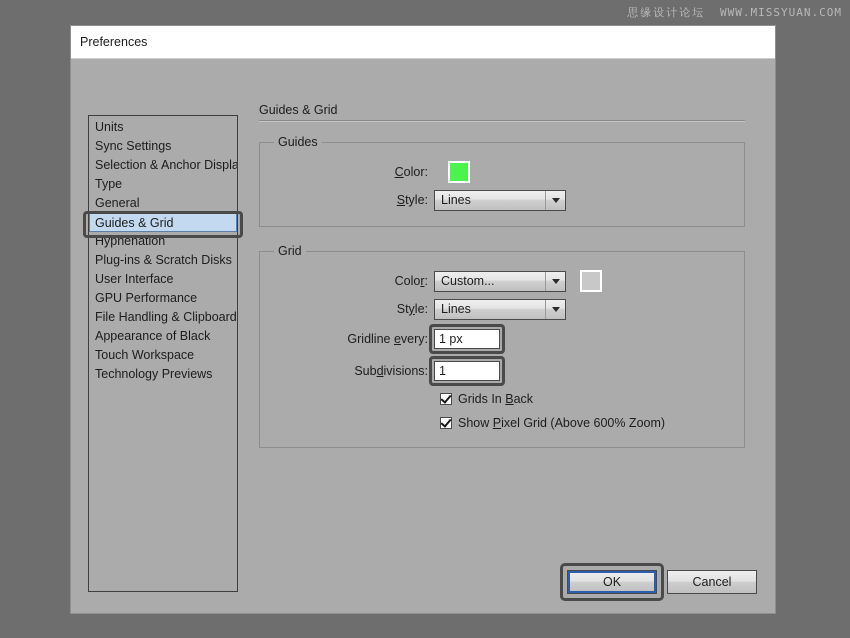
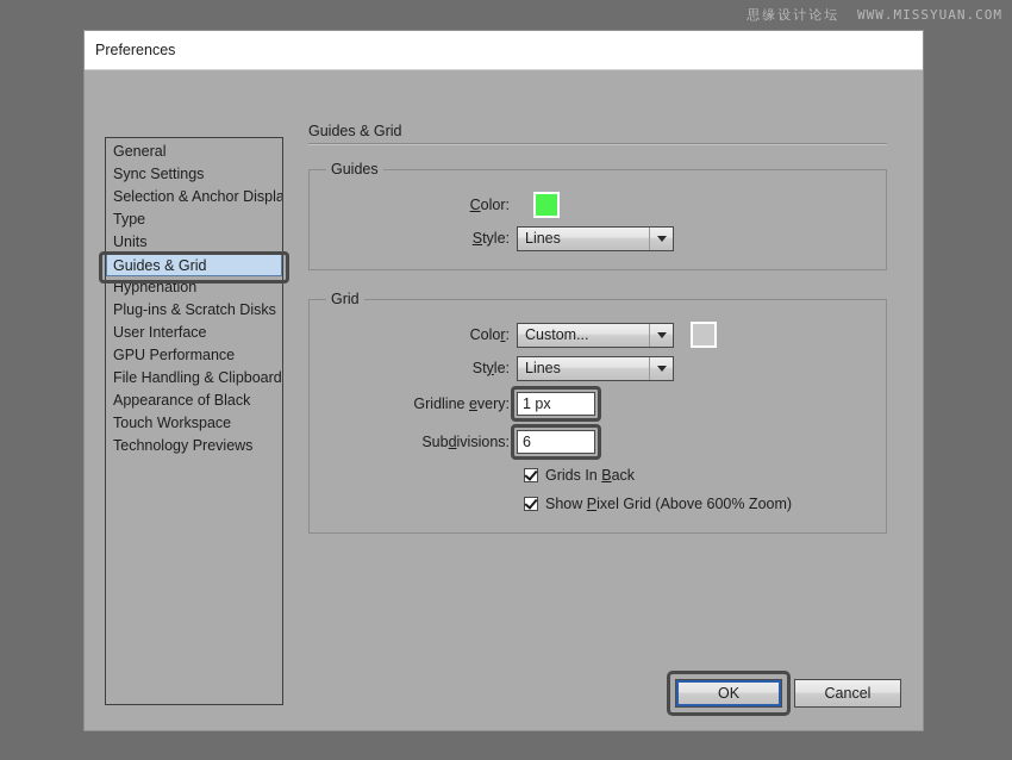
  思缘设计论坛 WWW.MISSYUAN.COM
  Preferences
- Units
+ General
  Sync Settings
  Selection & Anchor Displa
  Type
- General
+ Units
  Guides & Grid
  Hyphenation
  Plug-ins & Scratch Disks
  User Interface
  GPU Performance
  File Handling & Clipboard
  Appearance of Black
  Touch Workspace
  Technology Previews
  Guides & Grid
  Guides
  Color:
  Style:
  Lines
  Grid
  Color:
  Custom...
  Style:
  Lines
  Gridline every:
  1 px
  Subdivisions:
- 1
+ 6
  Grids In Back
  Show Pixel Grid (Above 600% Zoom)
  OK
  Cancel
